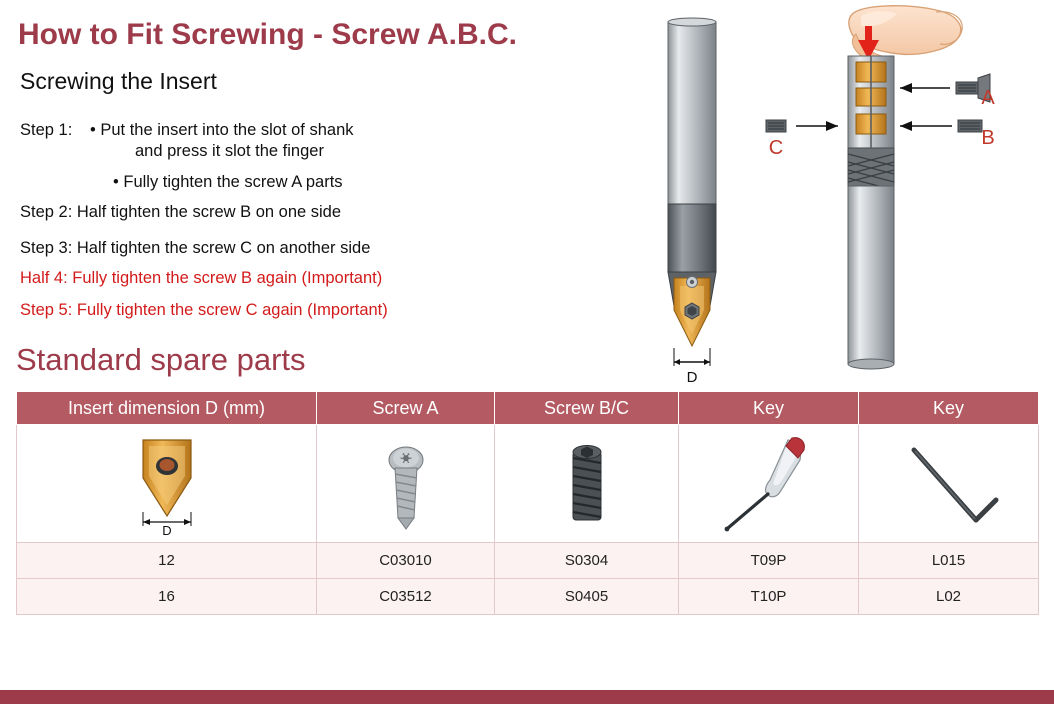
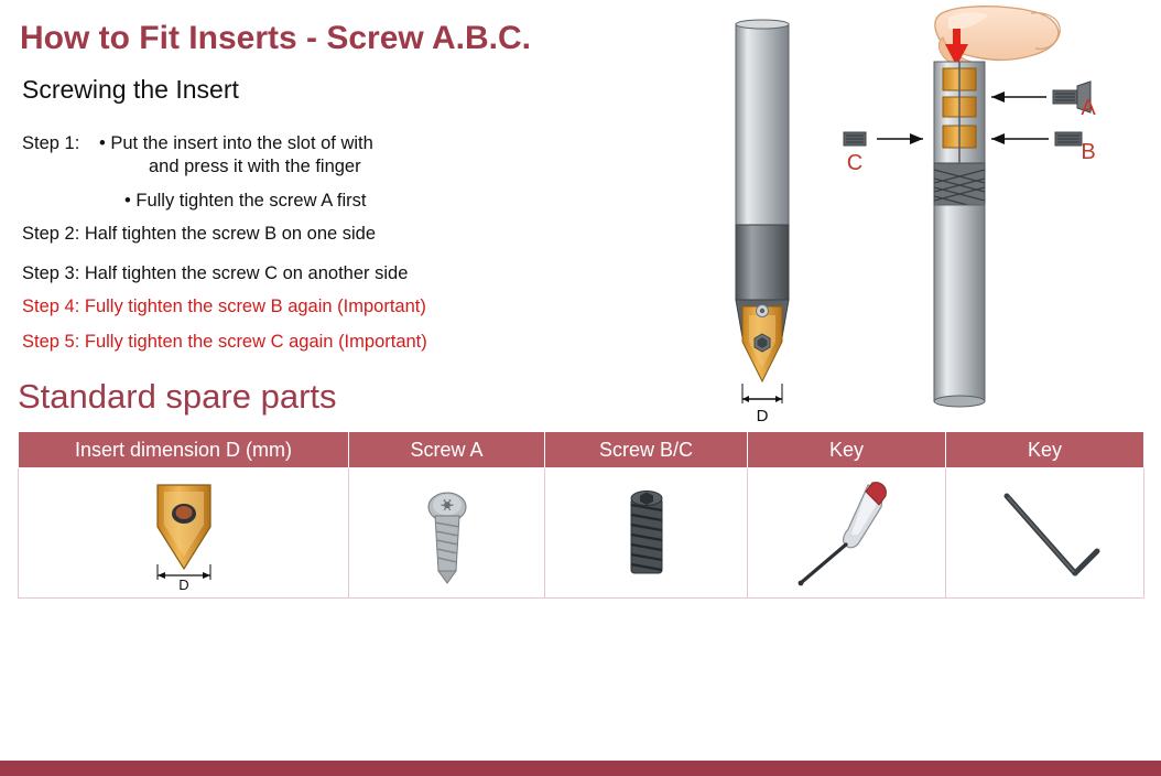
- How to Fit Screwing - Screw A.B.C.
+ How to Fit Inserts - Screw A.B.C.
  Screwing the Insert
  Step 1:
- • Put the insert into the slot of shank
+ • Put the insert into the slot of with
- and press it slot the finger
+ and press it with the finger
- • Fully tighten the screw A parts
+ • Fully tighten the screw A first
  Step 2: Half tighten the screw B on one side
  Step 3: Half tighten the screw C on another side
- Half 4: Fully tighten the screw B again (Important)
+ Step 4: Fully tighten the screw B again (Important)
  Step 5: Fully tighten the screw C again (Important)
  Standard spare parts
  D
  A
  B
  C
  Insert dimension D (mm)	Screw A	Screw B/C	Key	Key
  D
- 12	C03010	S0304	T09P	L015
- 16	C03512	S0405	T10P	L02
